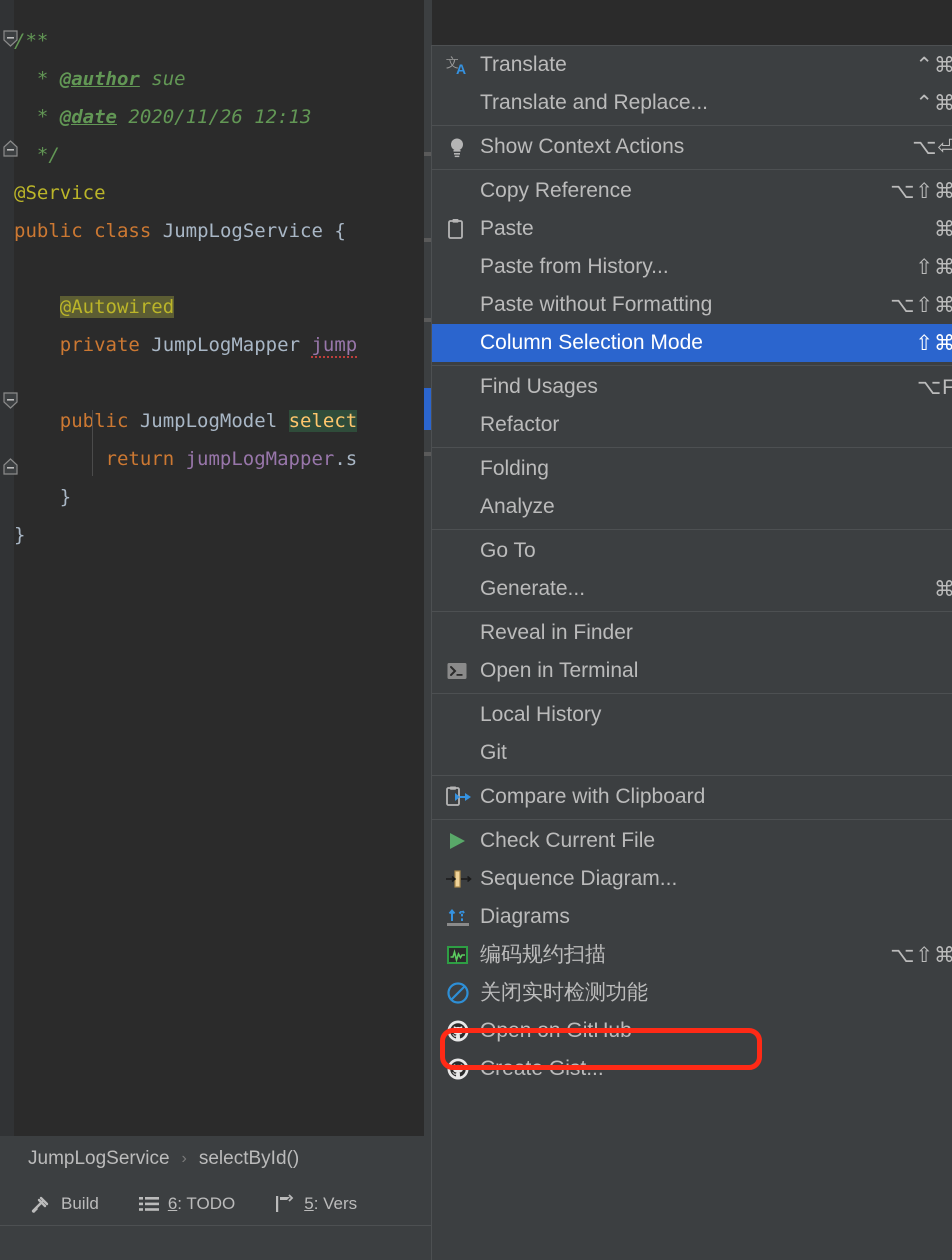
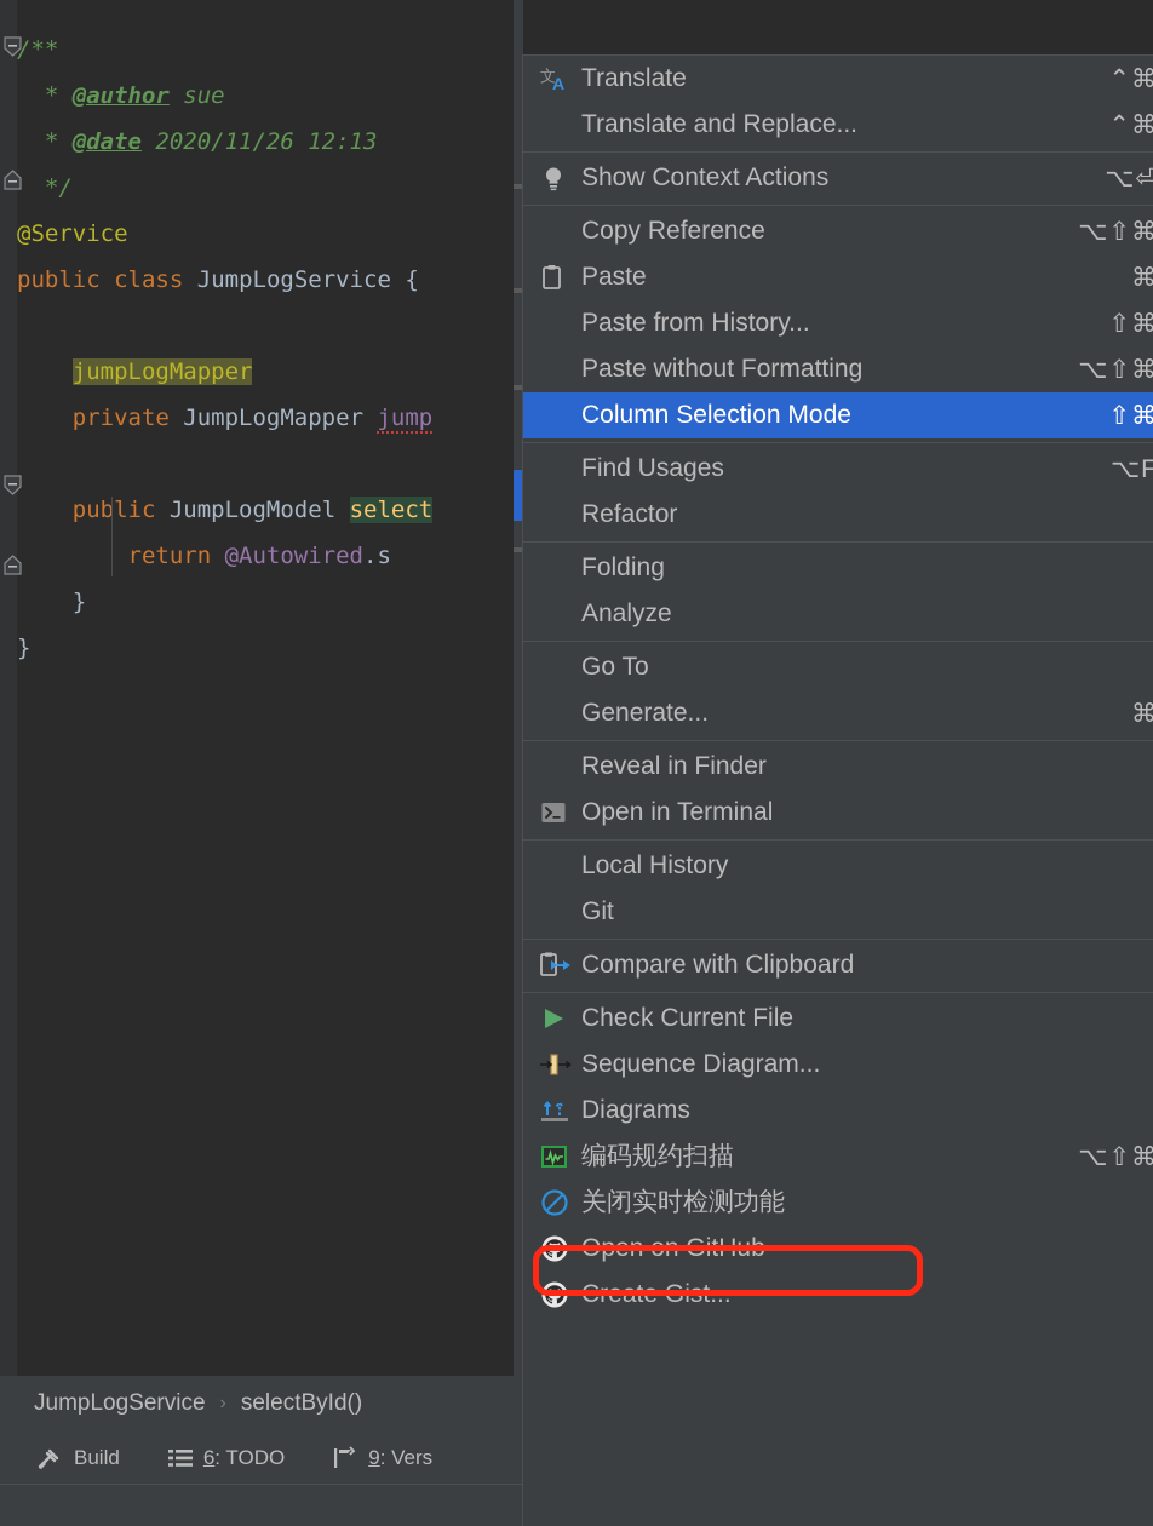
  /**
  * @author sue
  * @date 2020/11/26 12:13
  */
  @Service
  public class JumpLogService {
- @Autowired
+ jumpLogMapper
  private JumpLogMapper jump
  public JumpLogModel select
- return jumpLogMapper.s
+ return @Autowired.s
  }
  }
  JumpLogService
  ›
  selectById()
  Build
  6
  : TODO
- 5
+ 9
  : Vers
  文
  A
  Translate
  ⌃⌘
  Translate and Replace...
  ⌃⌘
  Show Context Actions
  ⌥⏎
  Copy Reference
  ⌥⇧⌘
  Paste
  ⌘
  Paste from History...
  ⇧⌘
  Paste without Formatting
  ⌥⇧⌘
  Column Selection Mode
  ⇧⌘
  Find Usages
  ⌥F
  Refactor
  Folding
  Analyze
  Go To
  Generate...
  ⌘
  Reveal in Finder
  Open in Terminal
  Local History
  Git
  Compare with Clipboard
  Check Current File
  Sequence Diagram...
  Diagrams
  编码规约扫描
  ⌥⇧⌘
  关闭实时检测功能
  Open on GitHub
  Create Gist...
